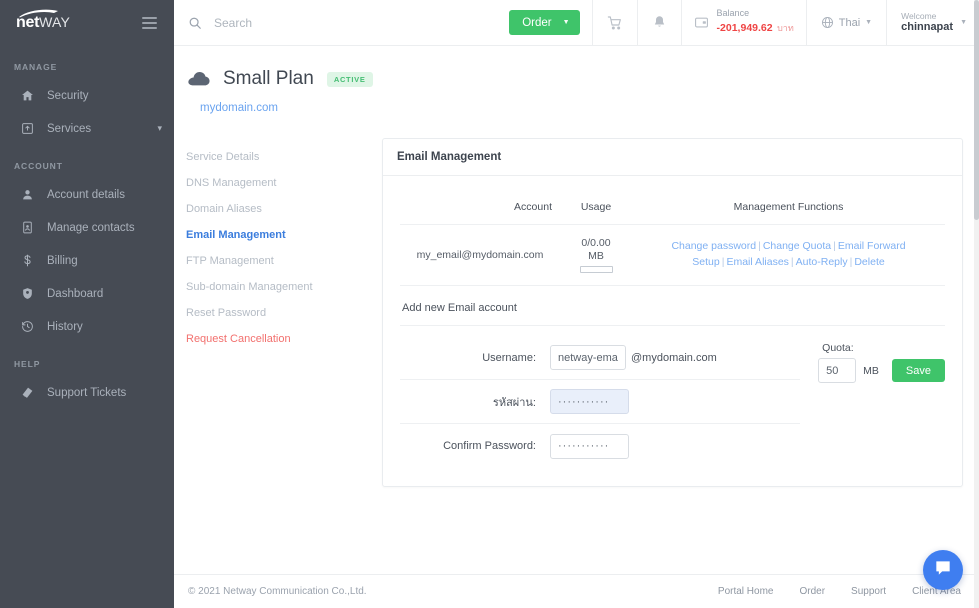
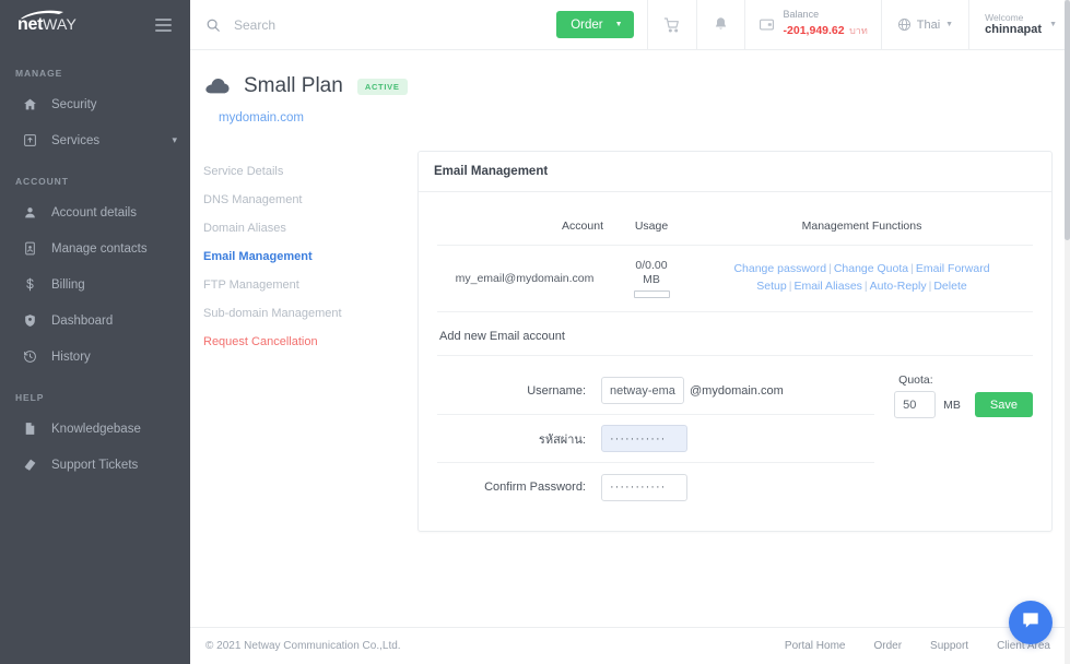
  net
  WAY
  MANAGE
  Security
  Services
  ▾
  ACCOUNT
  Account details
  Manage contacts
  Billing
  Dashboard
  History
  HELP
+ Knowledgebase
  Support Tickets
  Search
  Order
  Balance
  -201,949.62 บาท
  Thai
  Welcome
  chinnapat
  Small Plan
  ACTIVE
  mydomain.com
  Service Details
  DNS Management
  Domain Aliases
  Email Management
  FTP Management
  Sub-domain Management
- Reset Password
  Request Cancellation
  Email Management
  Account	Usage	Management Functions
  my_email@mydomain.com	0/0.00 MB	Change password | Change Quota | Email Forward Setup | Email Aliases | Auto-Reply | Delete
  Add new Email account
  Username:
  netway-ema
  @mydomain.com
  รหัสผ่าน:
  ···········
  Confirm Password:
  ···········
  Quota:
  50
  MB
  Save
  © 2021 Netway Communication Co.,Ltd.
  Portal Home
  Order
  Support
  Client Area
